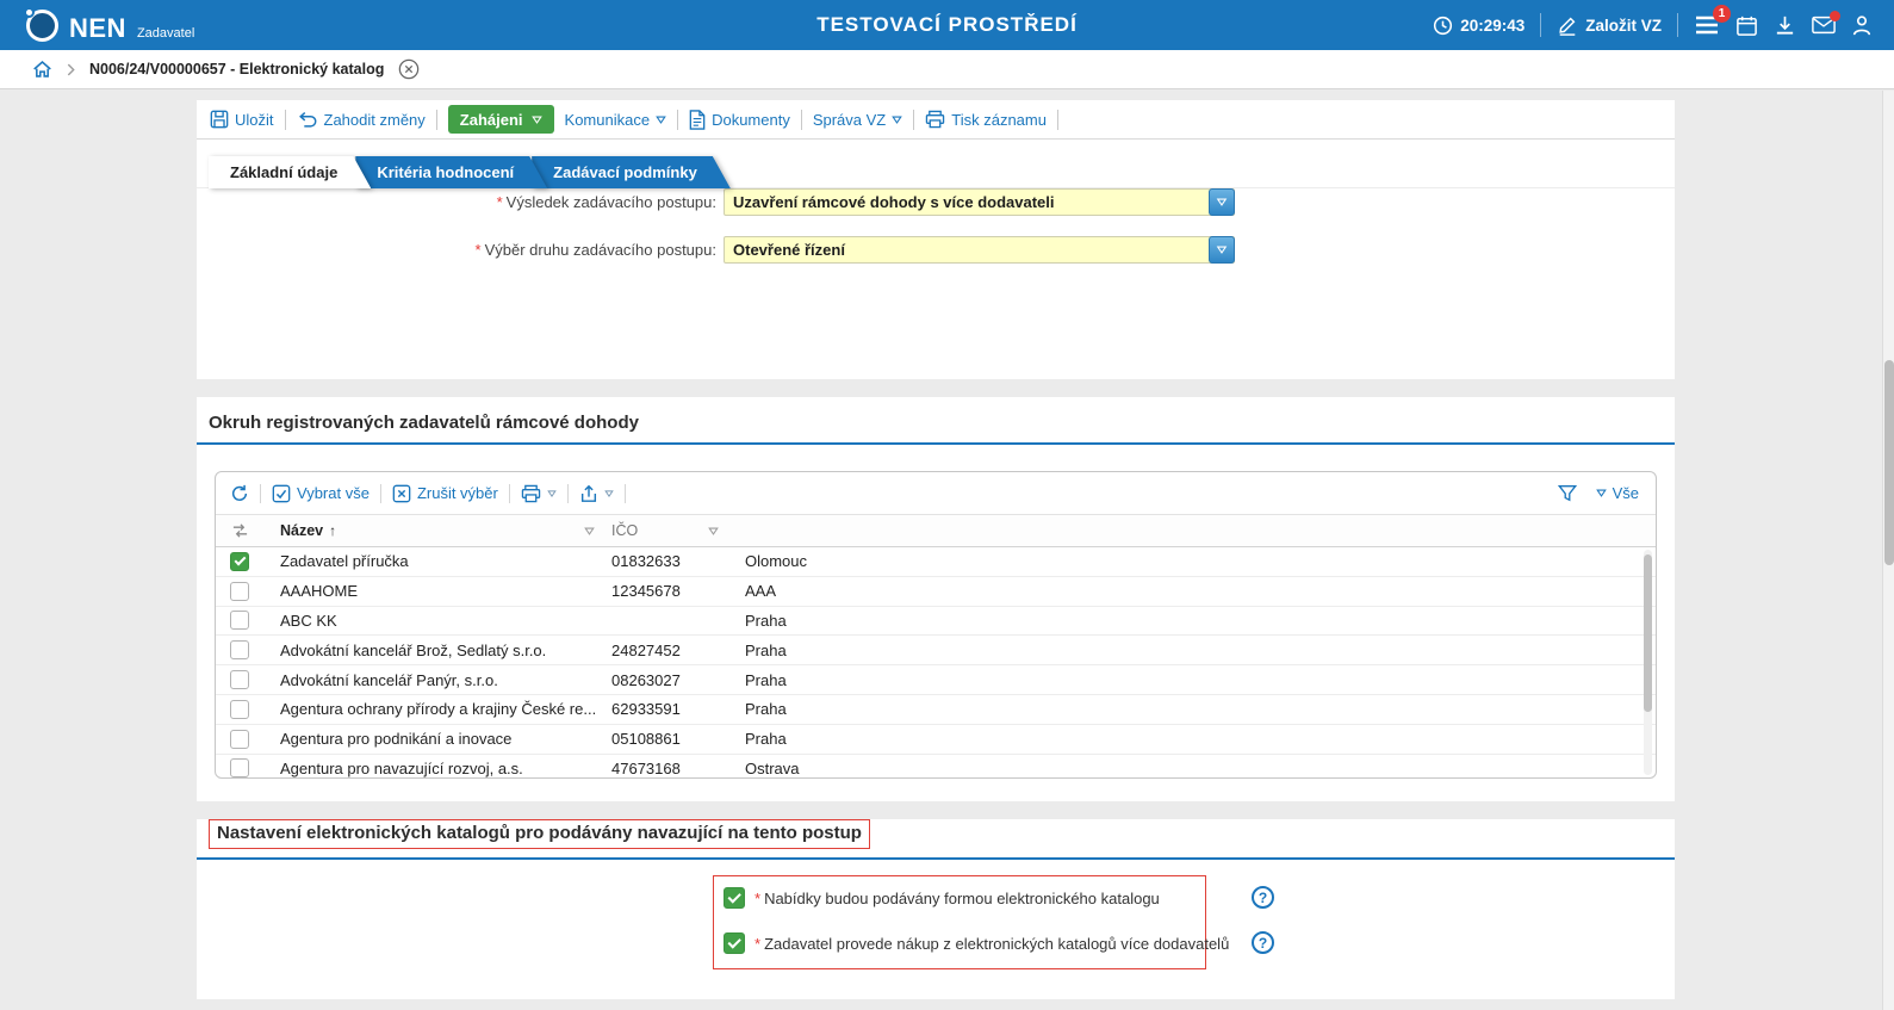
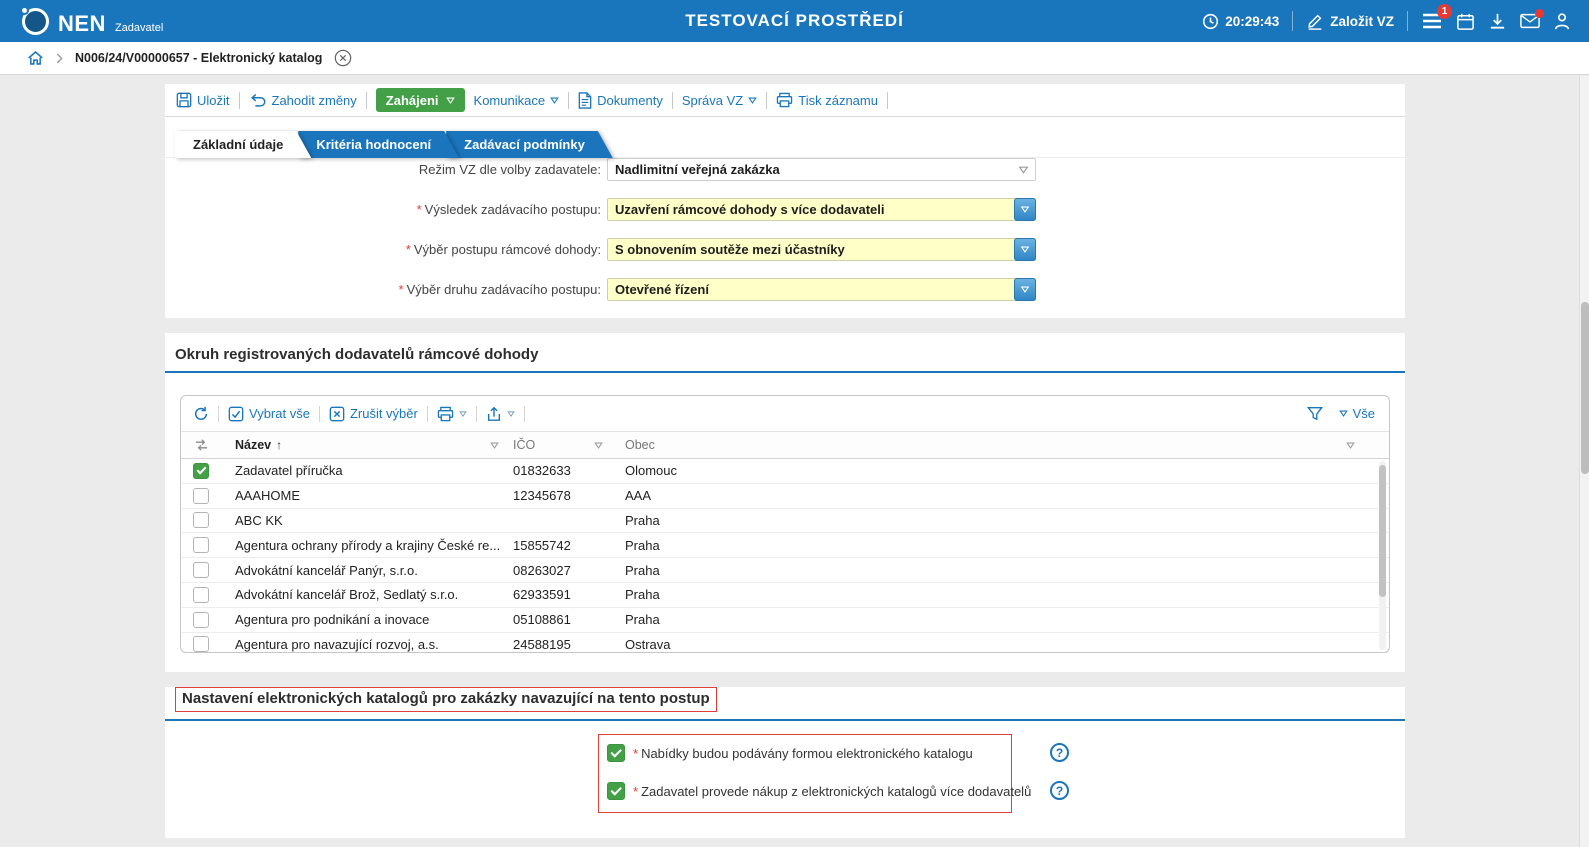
  NEN
  Zadavatel
  TESTOVACÍ PROSTŘEDÍ
  20:29:43
  Založit VZ
  1
  N006/24/V00000657 - Elektronický katalog
  Uložit
  Zahodit změny
  Zahájeni
  Komunikace
  Dokumenty
  Správa VZ
  Tisk záznamu
  Základní údaje
  Kritéria hodnocení
  Zadávací podmínky
+ Režim VZ dle volby zadavatele:
+ Nadlimitní veřejná zakázka
  * Výsledek zadávacího postupu:
  Uzavření rámcové dohody s více dodavateli
+ * Výběr postupu rámcové dohody:
+ S obnovením soutěže mezi účastníky
  * Výběr druhu zadávacího postupu:
  Otevřené řízení
- Okruh registrovaných zadavatelů rámcové dohody
+ Okruh registrovaných dodavatelů rámcové dohody
  Vybrat vše
  Zrušit výběr
  Vše
  Název
  ↑
  IČO
+ Obec
  Zadavatel příručka
  01832633
  Olomouc
  AAAHOME
  12345678
  AAA
  ABC KK
  Praha
- Advokátní kancelář Brož, Sedlatý s.r.o.
+ Agentura ochrany přírody a krajiny České re...
- 24827452
+ 15855742
  Praha
  Advokátní kancelář Panýr, s.r.o.
  08263027
  Praha
- Agentura ochrany přírody a krajiny České re...
+ Advokátní kancelář Brož, Sedlatý s.r.o.
  62933591
  Praha
  Agentura pro podnikání a inovace
  05108861
  Praha
  Agentura pro navazující rozvoj, a.s.
- 47673168
+ 24588195
  Ostrava
- Nastavení elektronických katalogů pro podávány navazující na tento postup
+ Nastavení elektronických katalogů pro zakázky navazující na tento postup
  * Nabídky budou podávány formou elektronického katalogu
  * Zadavatel provede nákup z elektronických katalogů více dodavatelů
  ?
  ?
